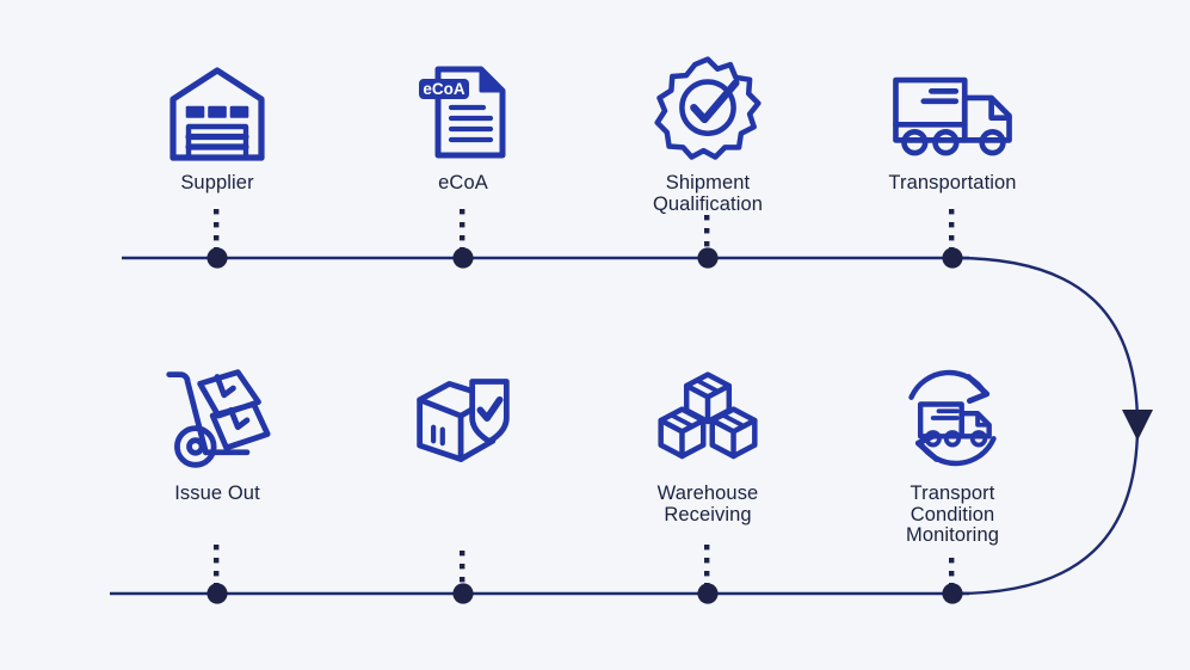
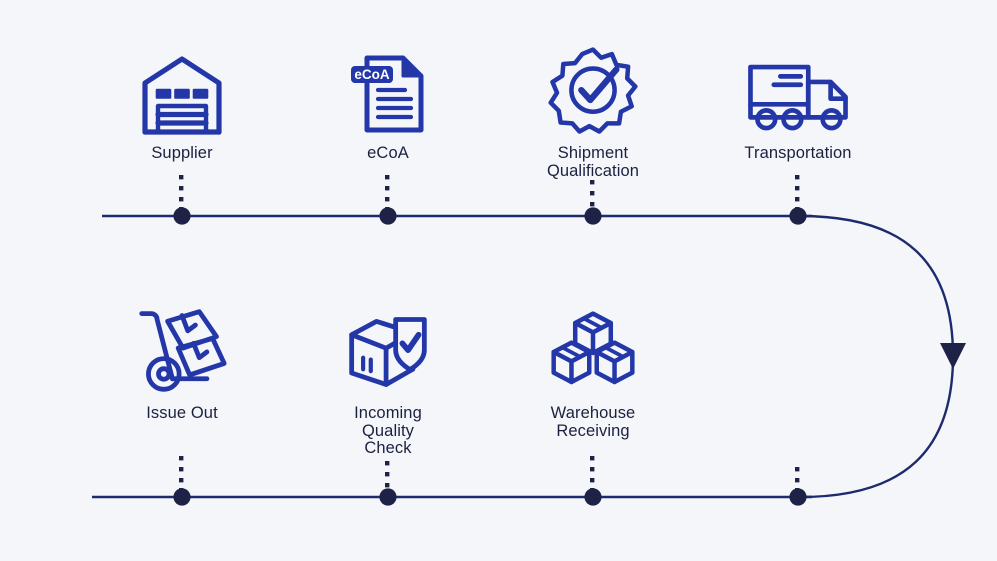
  Supplier
  eCoA
  eCoA
  Shipment
  Qualification
  Transportation
  Issue Out
+ Incoming
+ Quality
+ Check
  Warehouse
  Receiving
- Transport
- Condition
- Monitoring
